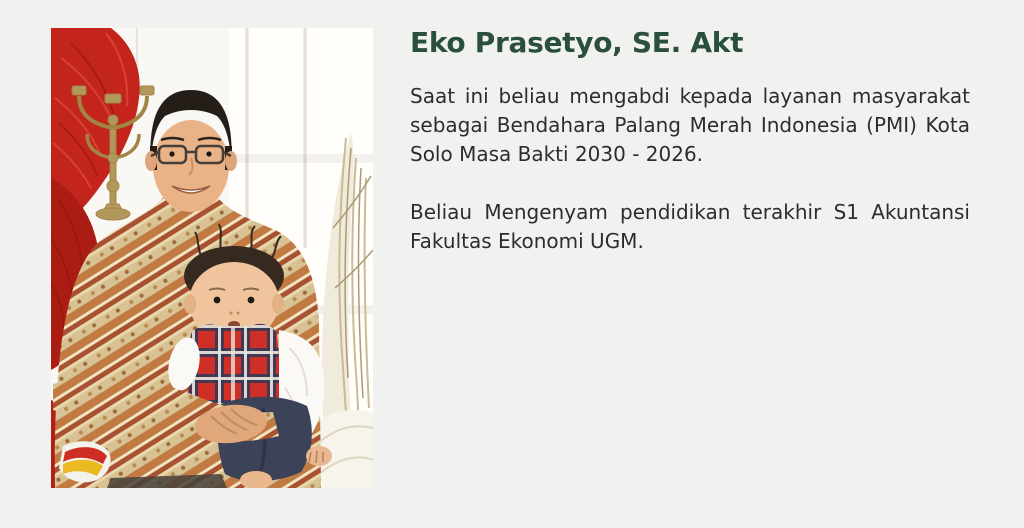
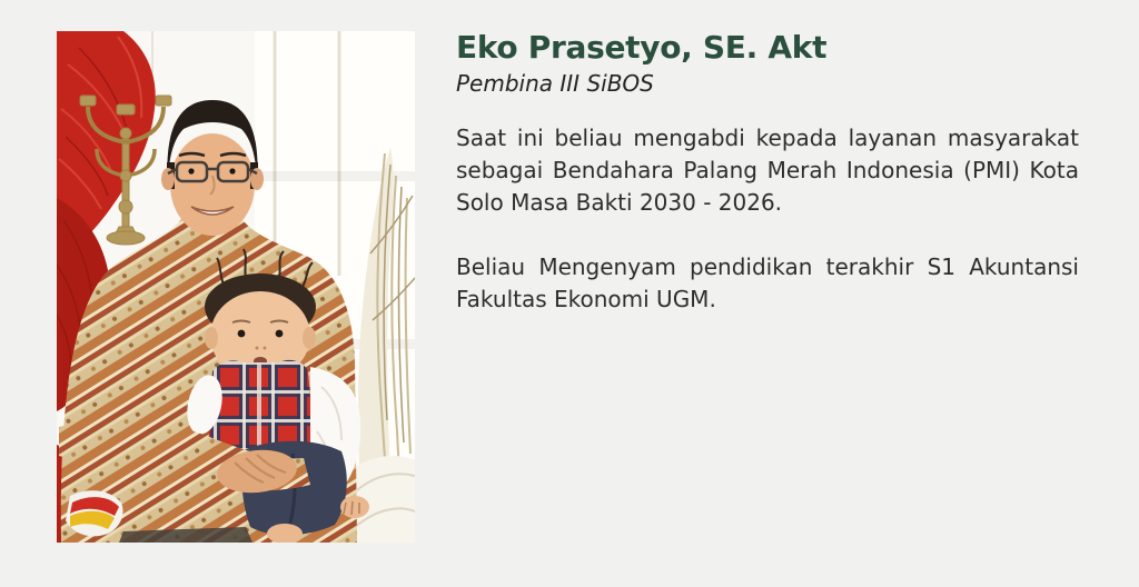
  Eko Prasetyo, SE. Akt
+ Pembina III SiBOS
  Saat ini beliau mengabdi kepada layanan masyarakat sebagai Bendahara Palang Merah Indonesia (PMI) Kota Solo Masa Bakti 2030 - 2026.
  Beliau Mengenyam pendidikan terakhir S1 Akuntansi Fakultas Ekonomi UGM.
